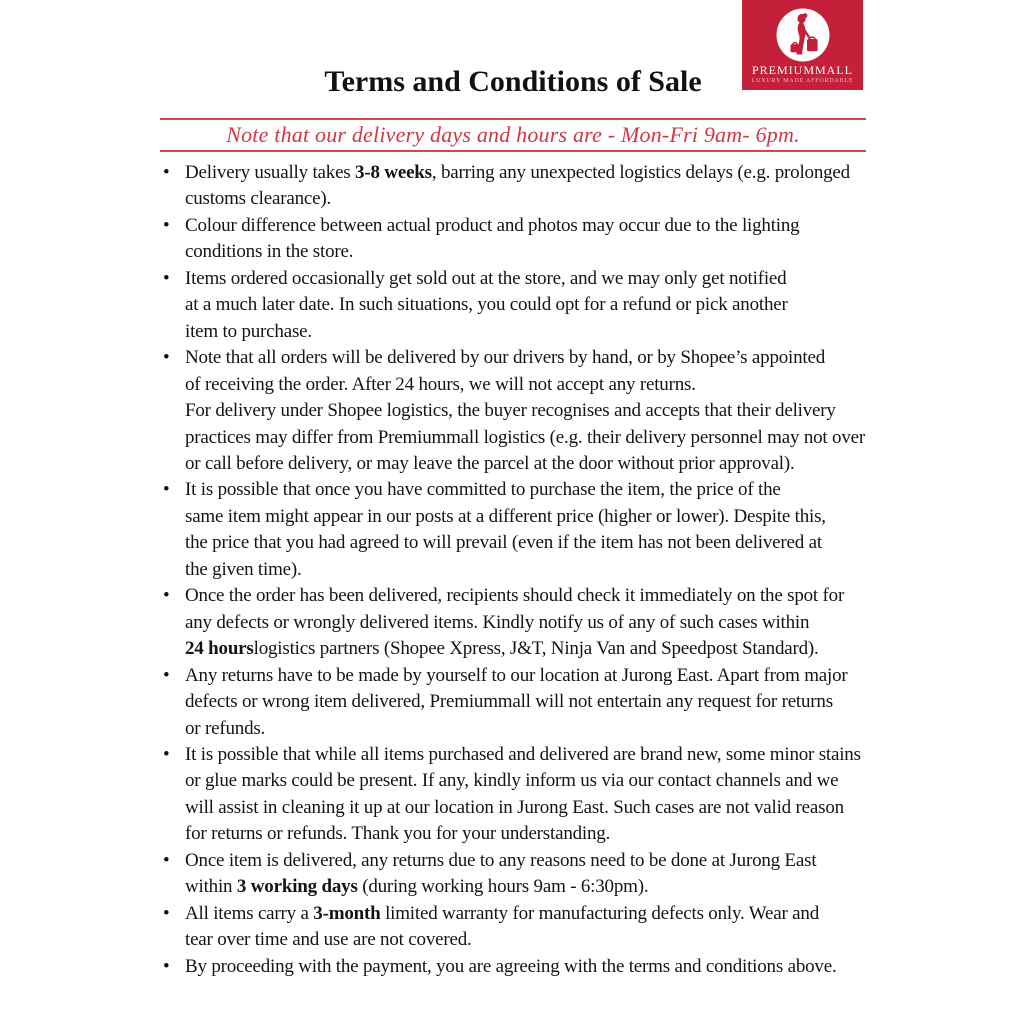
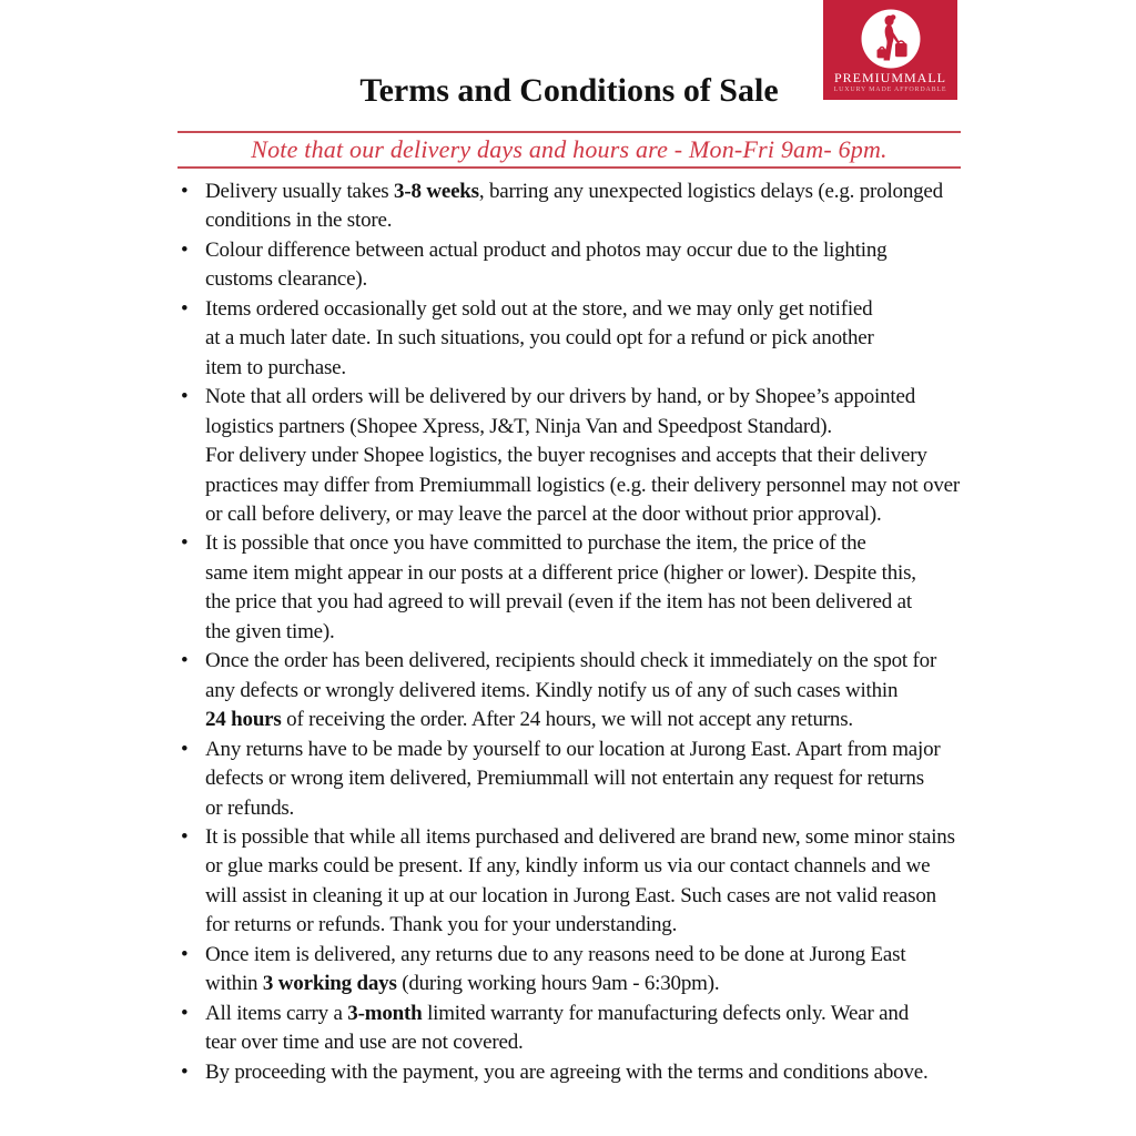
  PREMIUMMALL
  Terms and Conditions of Sale
  Note that our delivery days and hours are - Mon-Fri 9am- 6pm.
  •
  Delivery usually takes 3-8 weeks, barring any unexpected logistics delays (e.g. prolonged
- customs clearance).
+ conditions in the store.
  •
  Colour difference between actual product and photos may occur due to the lighting
- conditions in the store.
+ customs clearance).
  •
  Items ordered occasionally get sold out at the store, and we may only get notified
  at a much later date. In such situations, you could opt for a refund or pick another
  item to purchase.
  •
  Note that all orders will be delivered by our drivers by hand, or by Shopee’s appointed
- of receiving the order. After 24 hours, we will not accept any returns.
+ logistics partners (Shopee Xpress, J&T, Ninja Van and Speedpost Standard).
  For delivery under Shopee logistics, the buyer recognises and accepts that their delivery
  practices may differ from Premiummall logistics (e.g. their delivery personnel may not over
  or call before delivery, or may leave the parcel at the door without prior approval).
  •
  It is possible that once you have committed to purchase the item, the price of the
  same item might appear in our posts at a different price (higher or lower). Despite this,
  the price that you had agreed to will prevail (even if the item has not been delivered at
  the given time).
  •
  Once the order has been delivered, recipients should check it immediately on the spot for
  any defects or wrongly delivered items. Kindly notify us of any of such cases within
- 24 hourslogistics partners (Shopee Xpress, J&T, Ninja Van and Speedpost Standard).
+ 24 hours of receiving the order. After 24 hours, we will not accept any returns.
  •
  Any returns have to be made by yourself to our location at Jurong East. Apart from major
  defects or wrong item delivered, Premiummall will not entertain any request for returns
  or refunds.
  •
  It is possible that while all items purchased and delivered are brand new, some minor stains
  or glue marks could be present. If any, kindly inform us via our contact channels and we
  will assist in cleaning it up at our location in Jurong East. Such cases are not valid reason
  for returns or refunds. Thank you for your understanding.
  •
  Once item is delivered, any returns due to any reasons need to be done at Jurong East
  within 3 working days (during working hours 9am - 6:30pm).
  •
  All items carry a 3-month limited warranty for manufacturing defects only. Wear and
  tear over time and use are not covered.
  •
  By proceeding with the payment, you are agreeing with the terms and conditions above.
